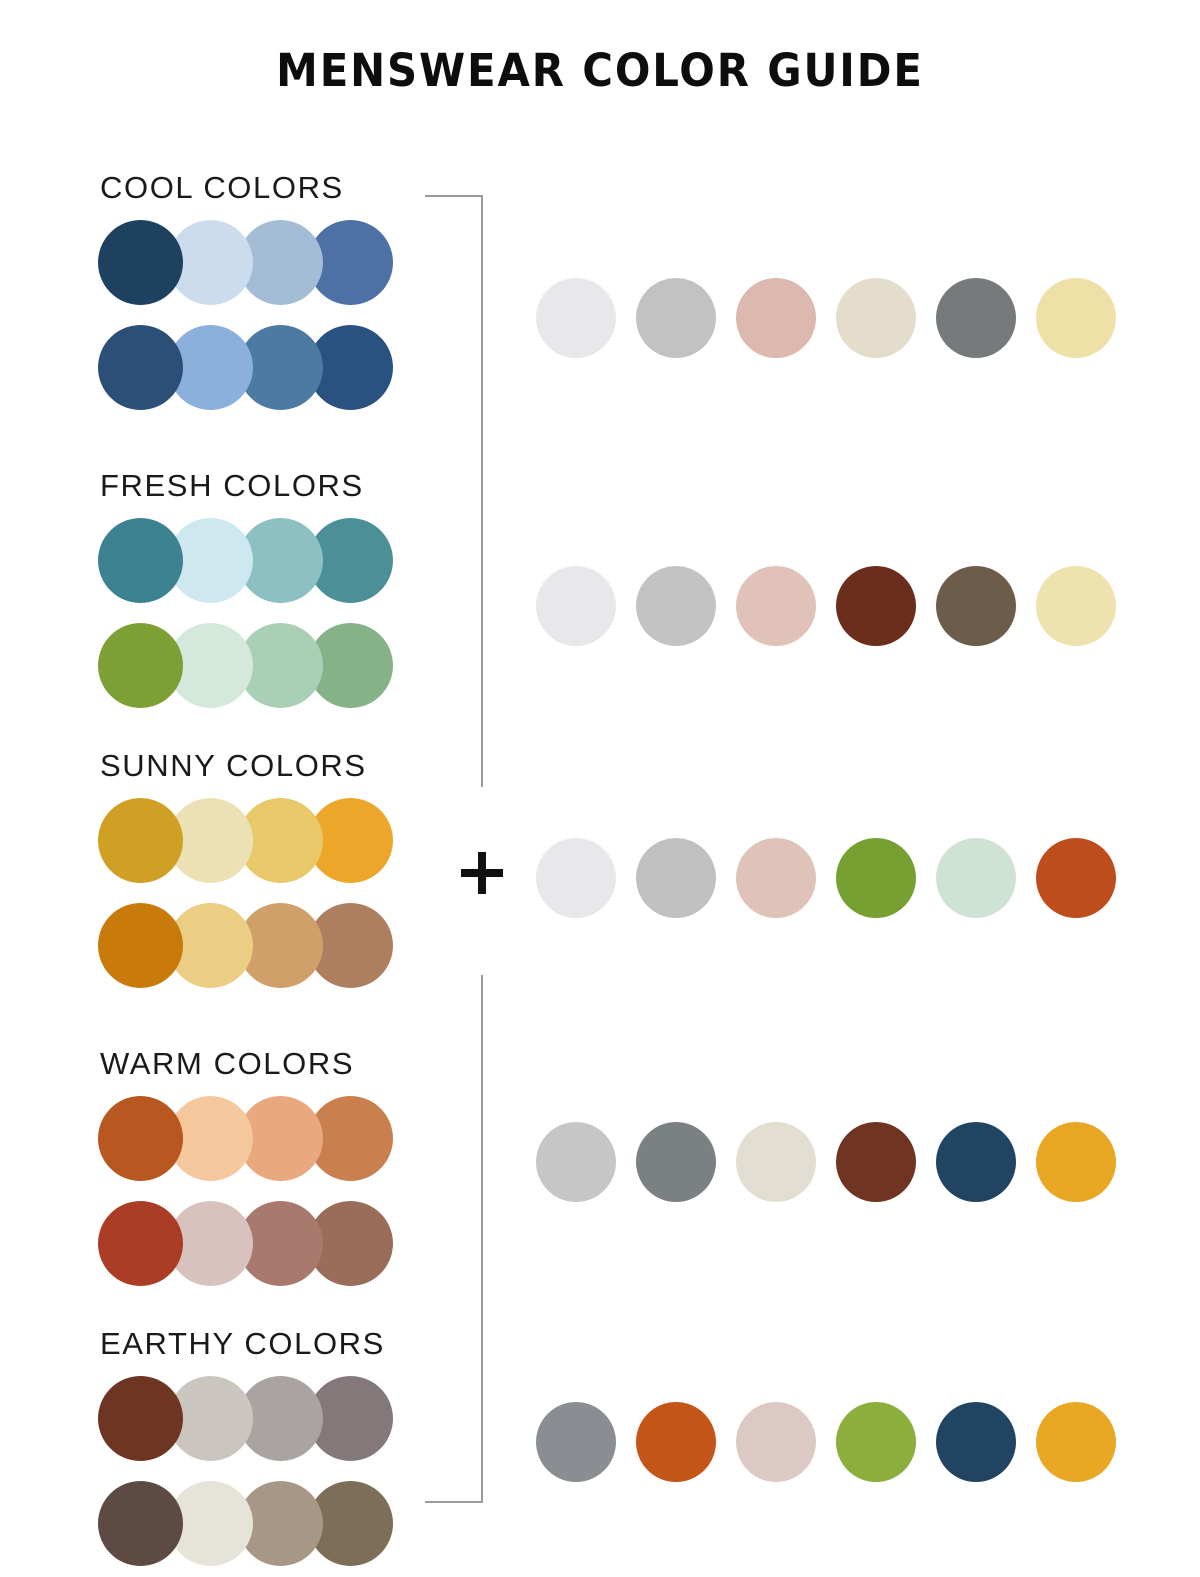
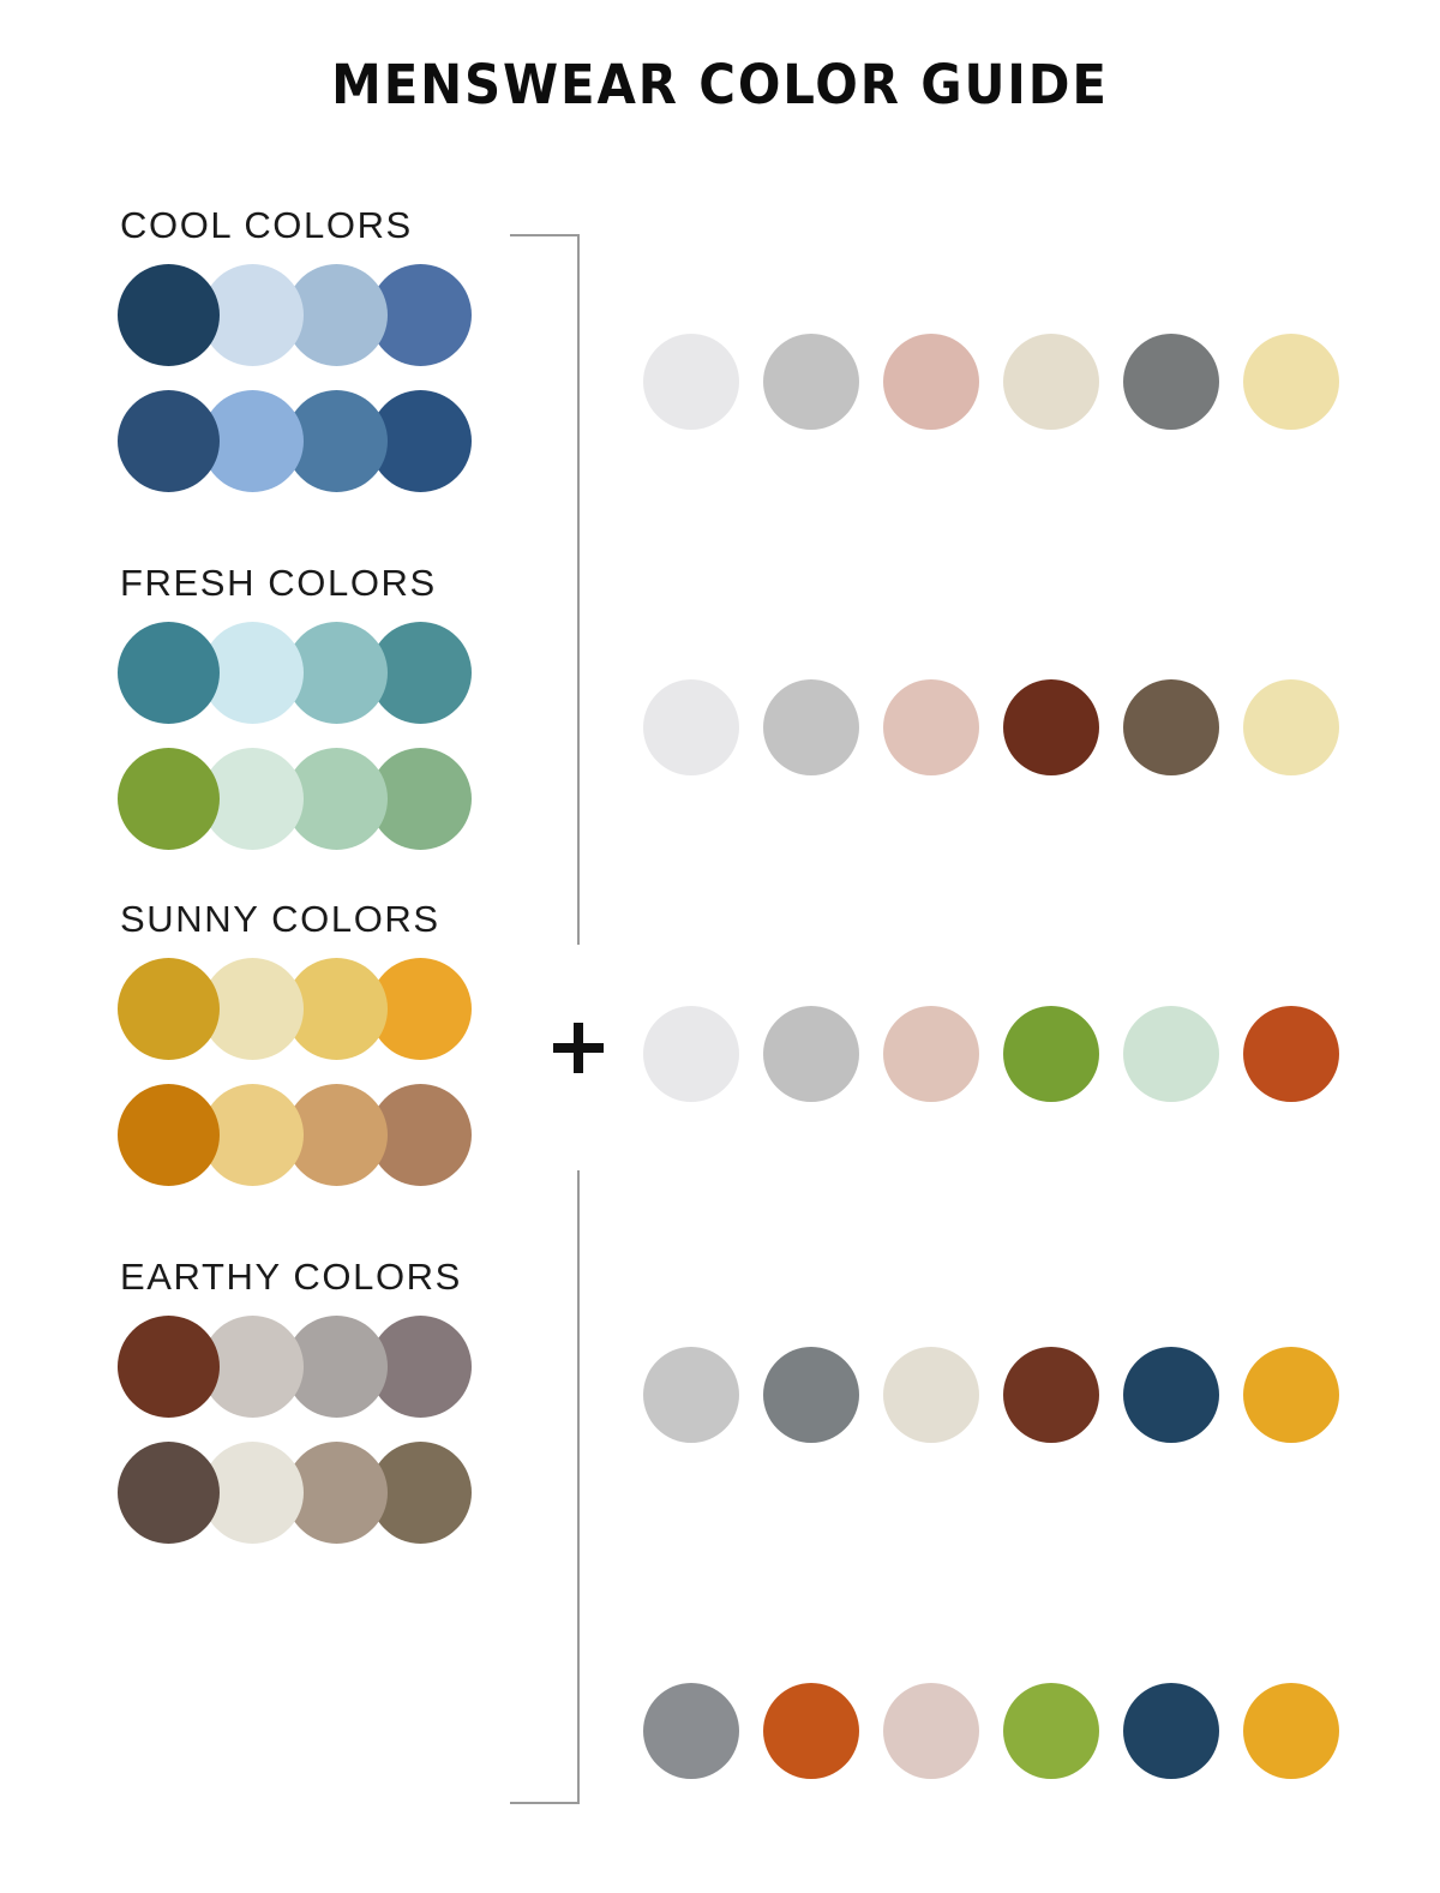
  MENSWEAR COLOR GUIDE
  COOL COLORS
  FRESH COLORS
  SUNNY COLORS
- WARM COLORS
  EARTHY COLORS
